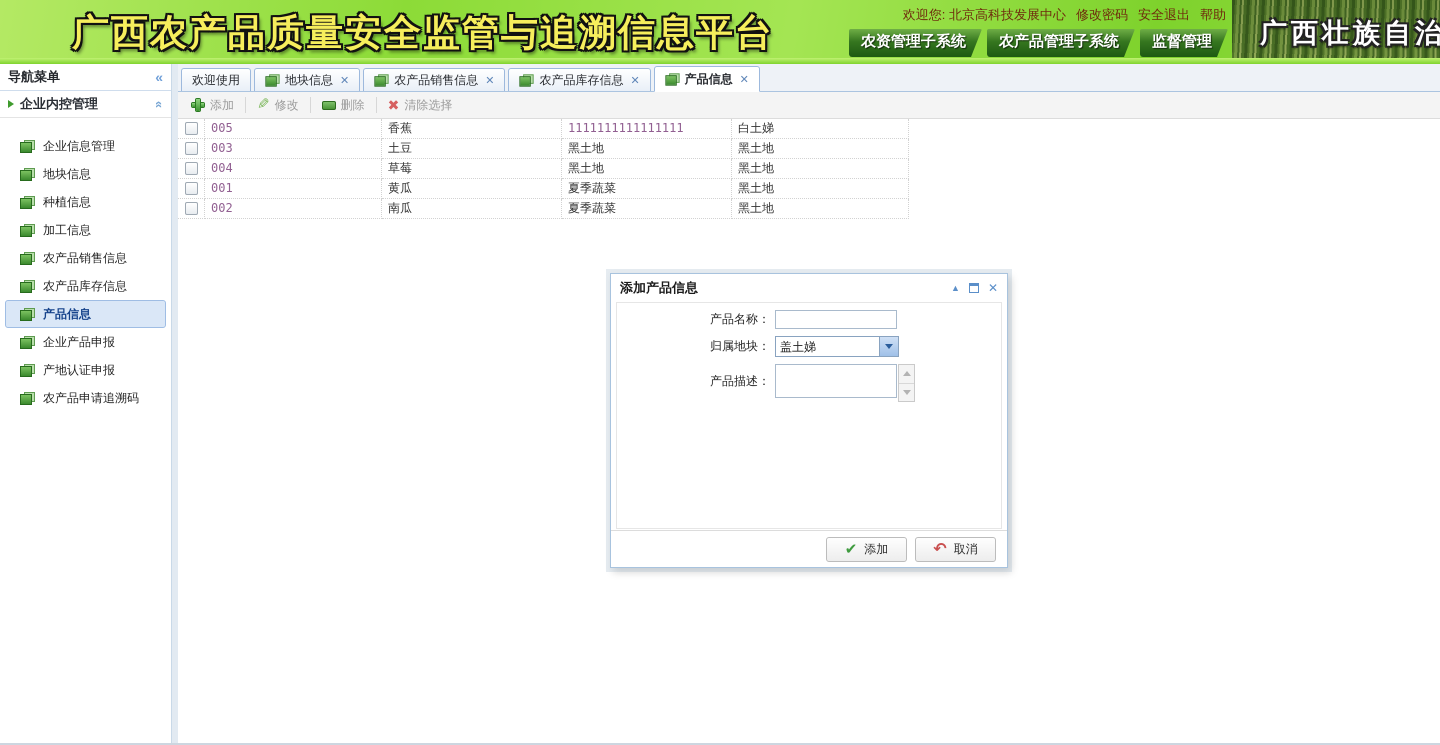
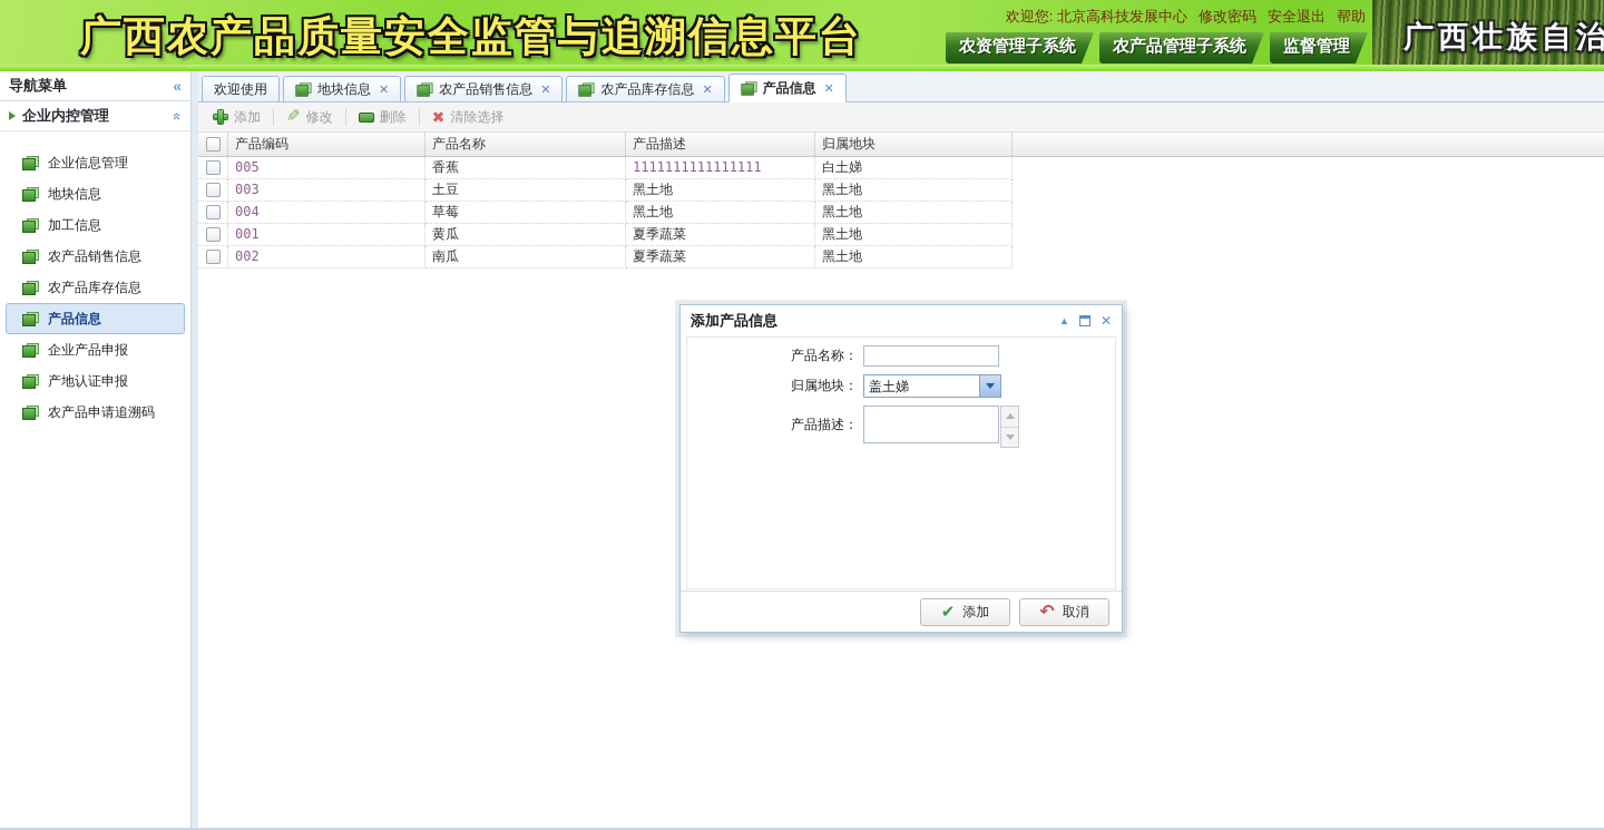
  广西农产品质量安全监管与追溯信息平台
  欢迎您: 北京高科技发展中心
  修改密码
  安全退出
  帮助
  农资管理子系统
  农产品管理子系统
  监督管理
  广西壮族自治
  导航菜单
  企业内控管理
  企业信息管理
  地块信息
- 种植信息
  加工信息
  农产品销售信息
  农产品库存信息
  产品信息
  企业产品申报
  产地认证申报
  农产品申请追溯码
  欢迎使用
  地块信息
  农产品销售信息
  农产品库存信息
  产品信息
  添加
  修改
  删除
  清除选择
+ 产品编码
+ 产品名称
+ 产品描述
+ 归属地块
  005
  香蕉
  1111111111111111
  白土娣
  003
  土豆
  黑土地
  黑土地
  004
  草莓
  黑土地
  黑土地
  001
  黄瓜
  夏季蔬菜
  黑土地
  002
  南瓜
  夏季蔬菜
  黑土地
  添加产品信息
  产品名称：
  归属地块：
  盖土娣
  产品描述：
  添加
  取消
